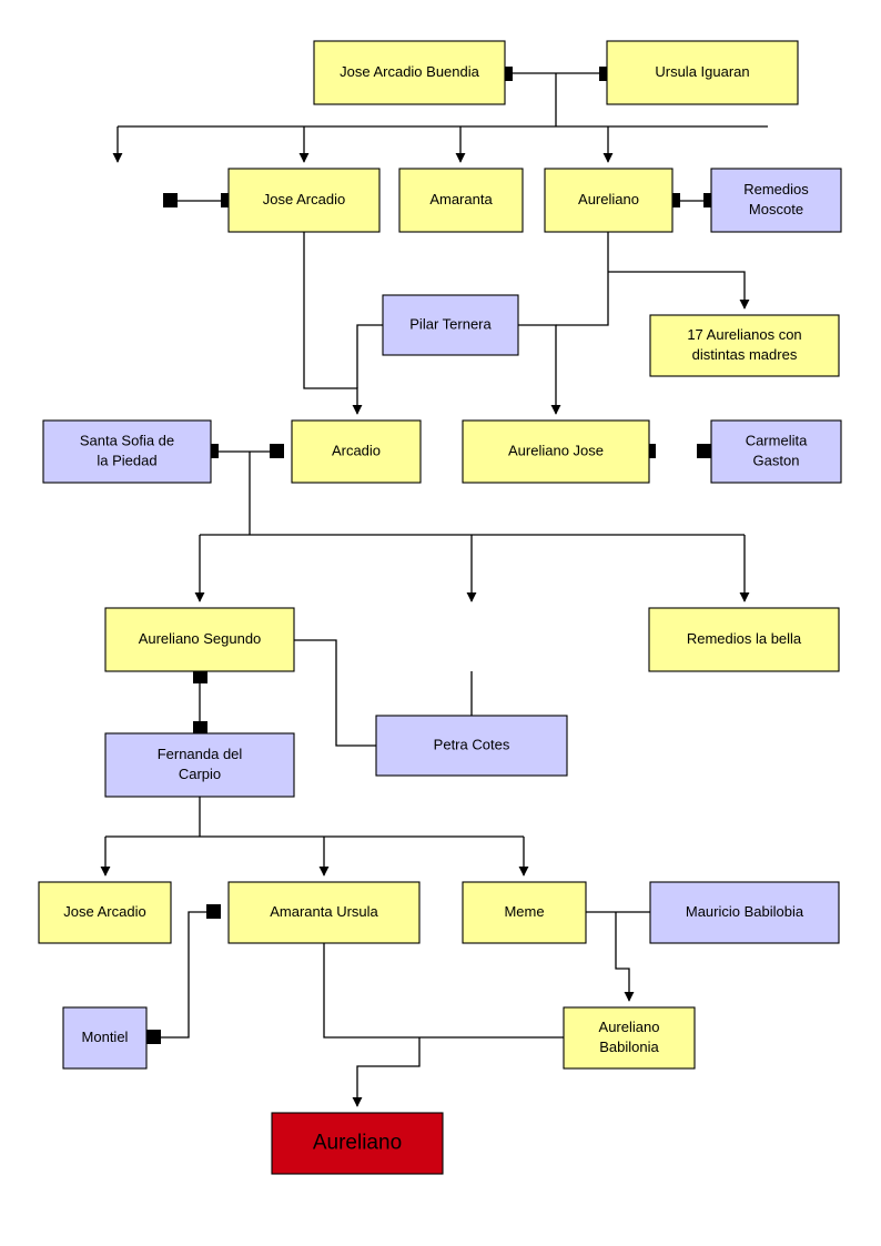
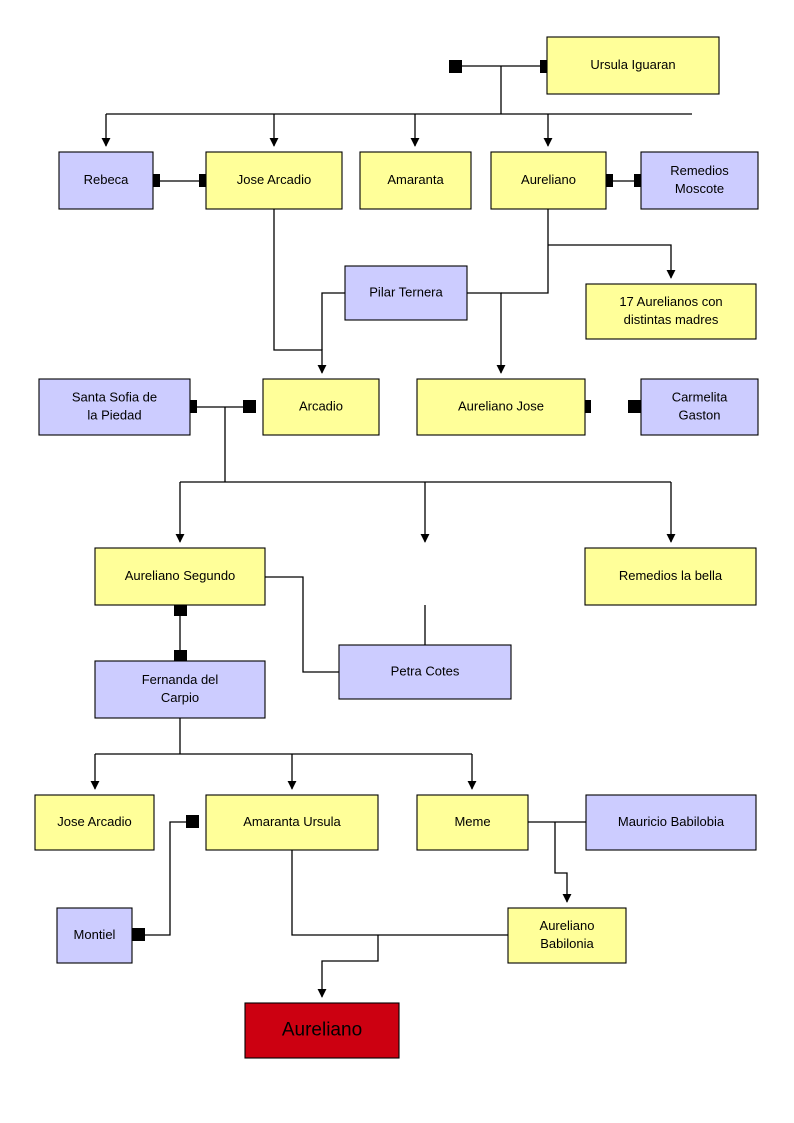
- Jose Arcadio Buendia
  Ursula Iguaran
+ Rebeca
  Jose Arcadio
  Amaranta
  Aureliano
  Remedios
  Moscote
  Pilar Ternera
  17 Aurelianos con
  distintas madres
  Santa Sofia de
  la Piedad
  Arcadio
  Aureliano Jose
  Carmelita
  Gaston
  Aureliano Segundo
  Remedios la bella
  Petra Cotes
  Fernanda del
  Carpio
  Jose Arcadio
  Amaranta Ursula
  Meme
  Mauricio Babilobia
  Montiel
  Aureliano
  Babilonia
  Aureliano
